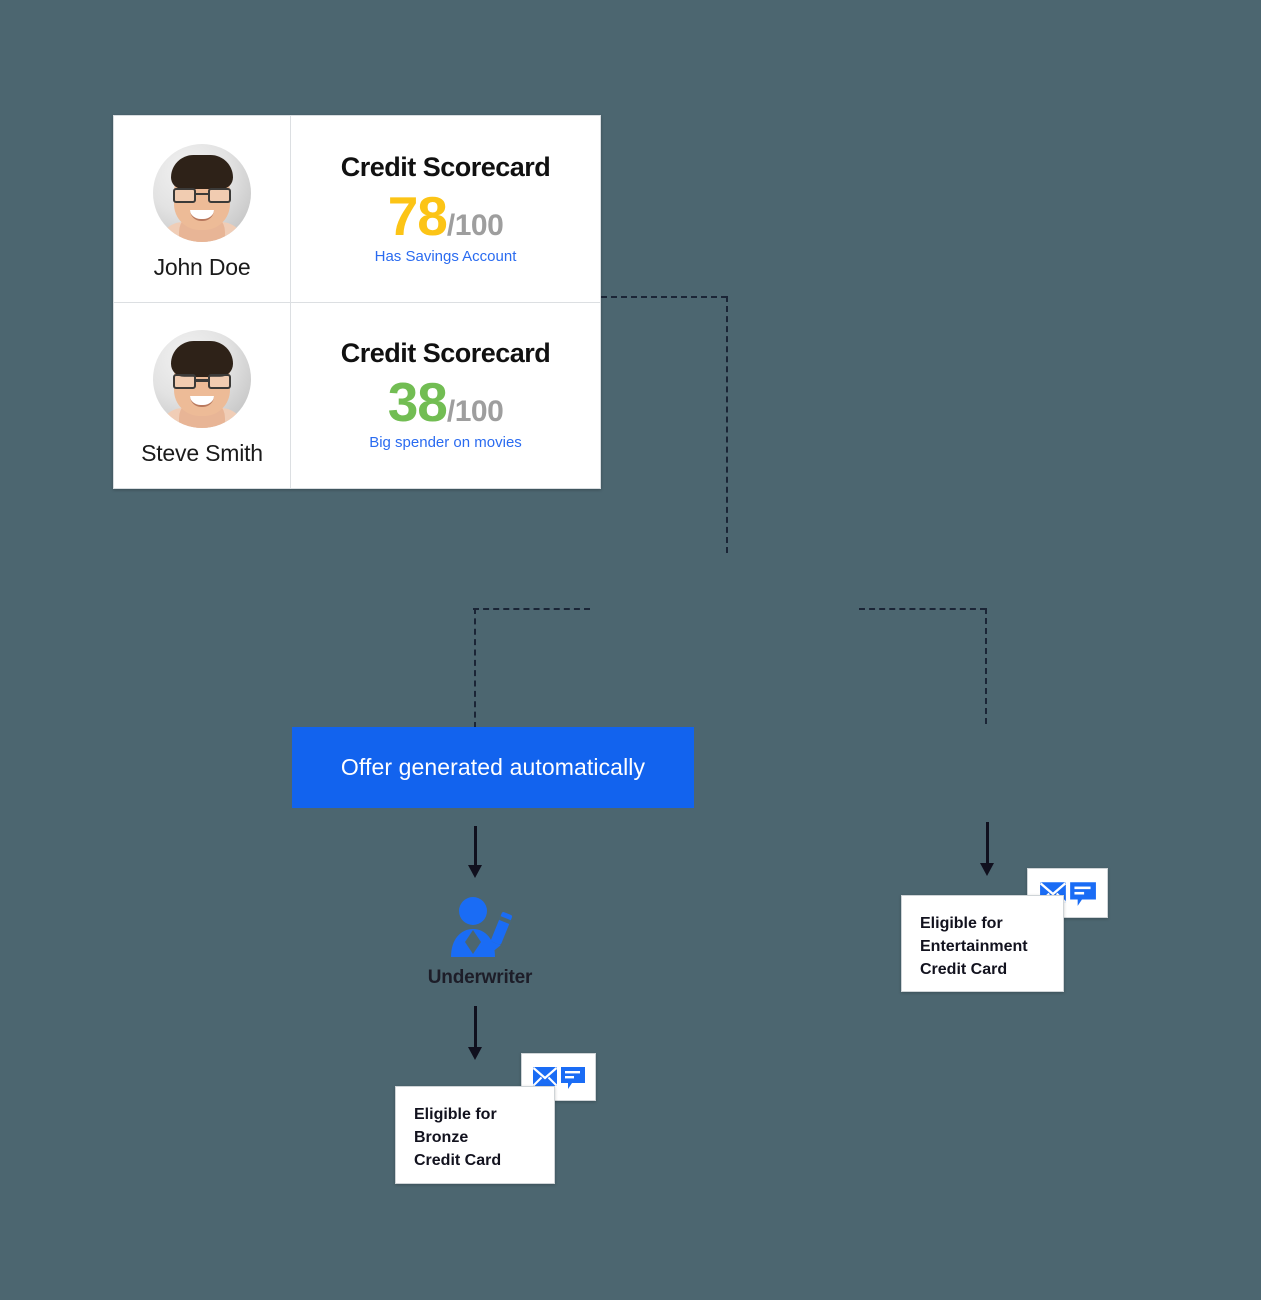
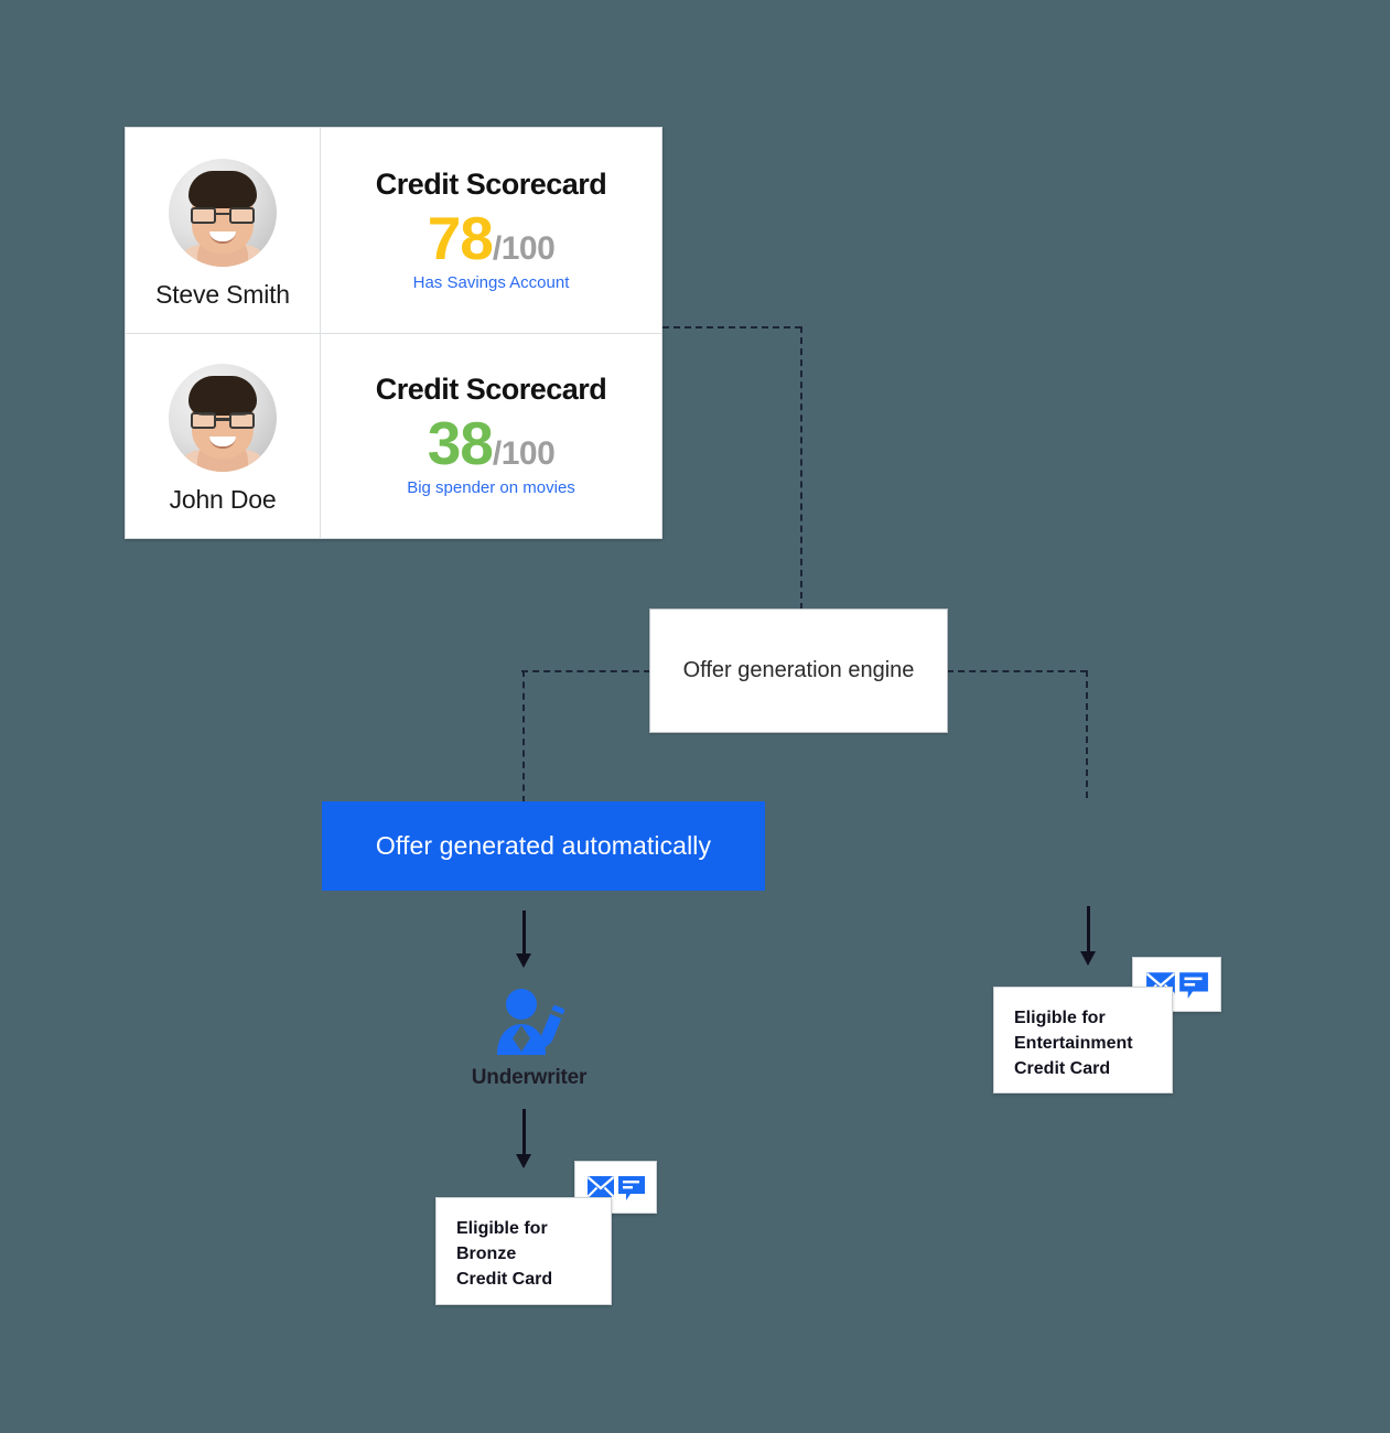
- John Doe
+ Steve Smith
  Credit Scorecard
  78
  /100
  Has Savings Account
- Steve Smith
+ John Doe
  Credit Scorecard
  38
  /100
  Big spender on movies
+ Offer generation engine
  Offer generated automatically
  Underwriter
  Eligible for
  Bronze
  Credit Card
  Eligible for
  Entertainment
  Credit Card
